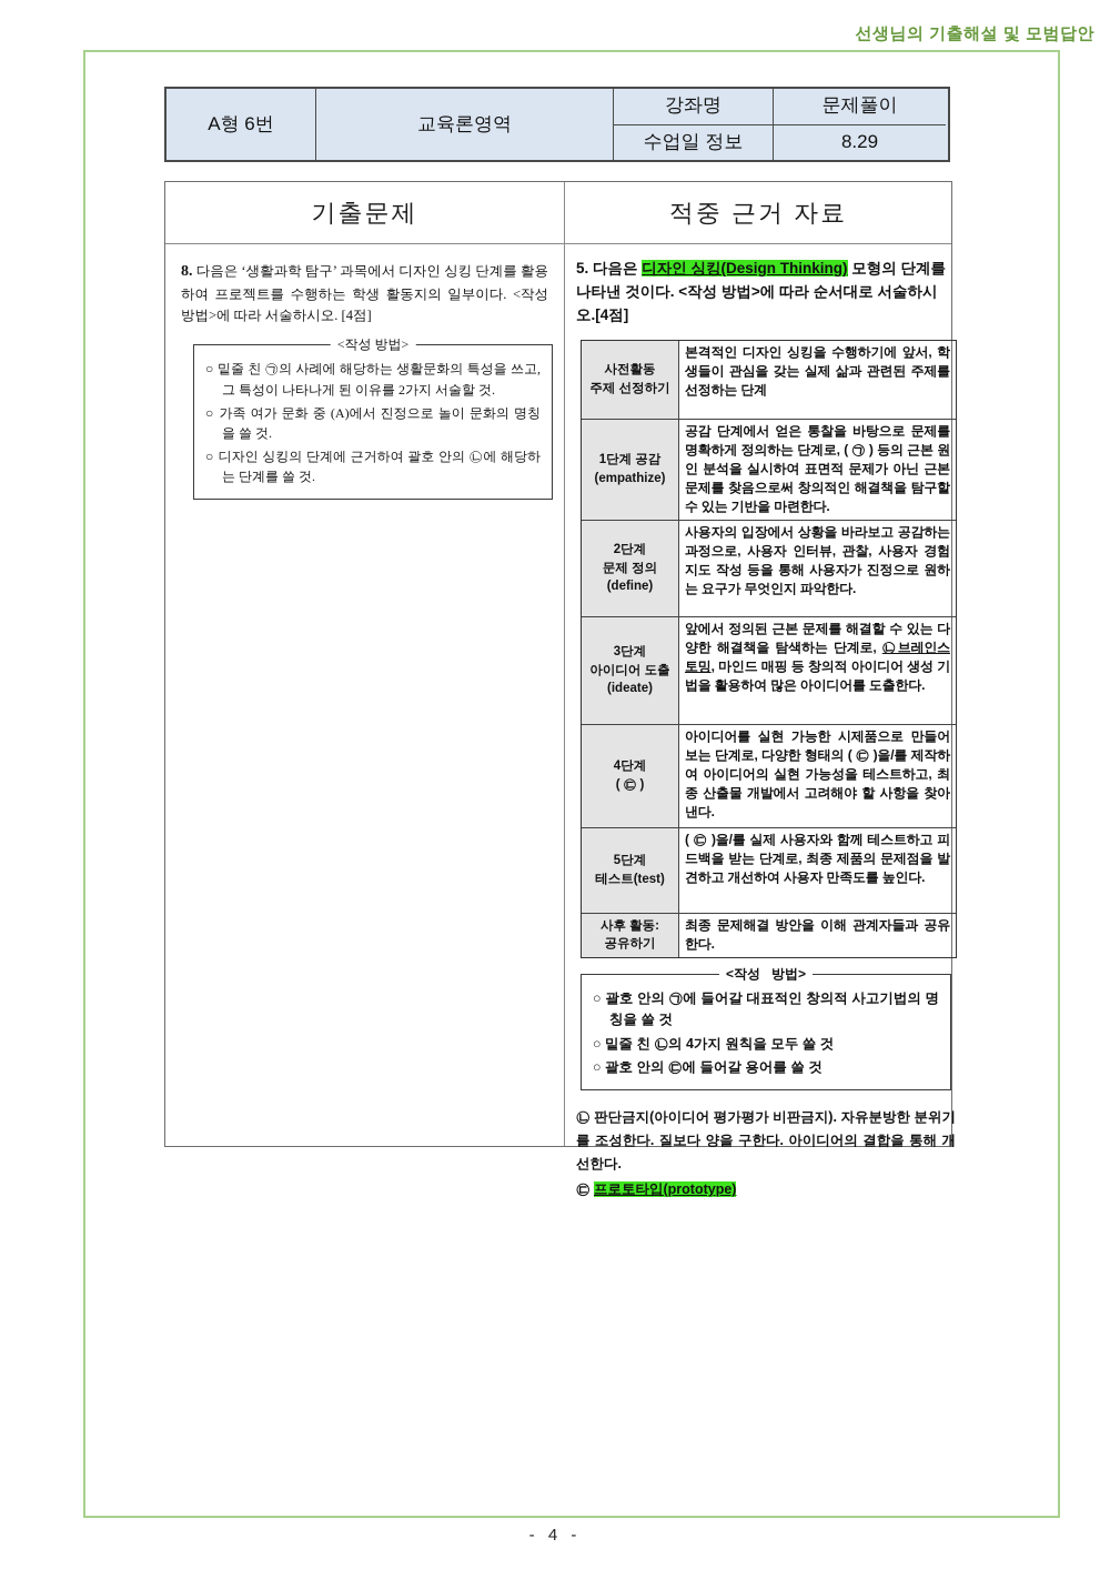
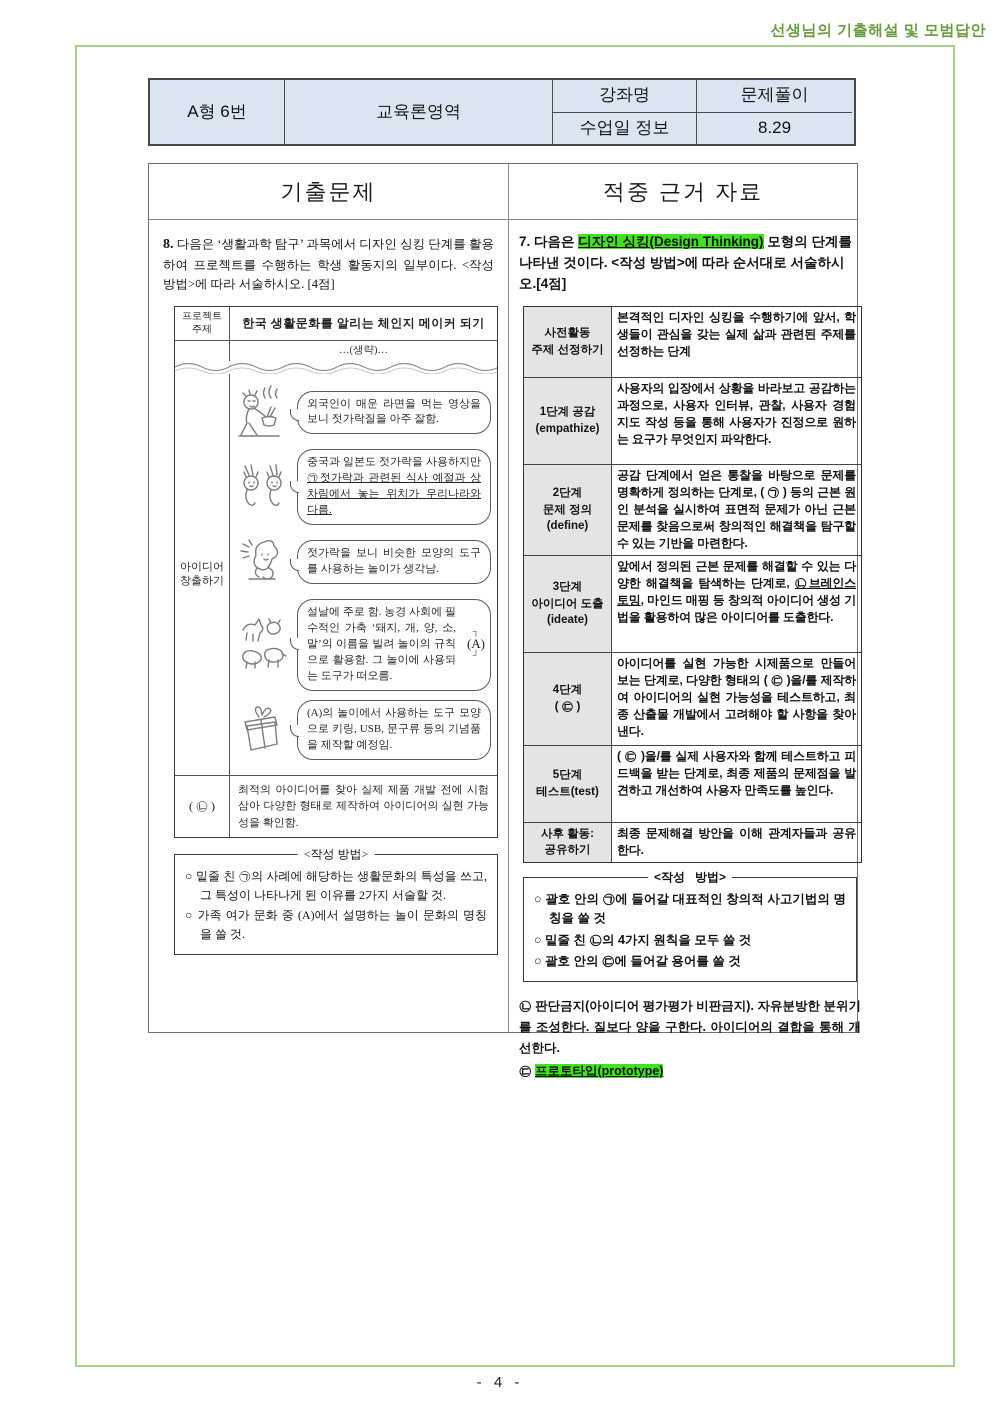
  선생님의 기출해설 및 모범답안
  A형 6번
  교육론영역
  강좌명
  수업일 정보
  문제풀이
  8.29
  기출문제
  적중 근거 자료
  8. 다음은 ‘생활과학 탐구’ 과목에서 디자인 싱킹 단계를 활용하여 프로젝트를 수행하는 학생 활동지의 일부이다. <작성 방법>에 따라 서술하시오. [4점]
+ 프로젝트
+ 주제
+ 한국 생활문화를 알리는 체인지 메이커 되기
+ …(생략)…
+ 아이디어
+ 창출하기
+ 외국인이 매운 라면을 먹는 영상을 보니 젓가락질을 아주 잘함.
+ 중국과 일본도 젓가락을 사용하지만 ㉠젓가락과 관련된 식사 예절과 상차림에서 놓는 위치가 우리나라와 다름.
+ 젓가락을 보니 비슷한 모양의 도구를 사용하는 놀이가 생각남.
+ 설날에 주로 함. 농경 사회에 필수적인 가축 ‘돼지, 개, 양, 소, 말’의 이름을 빌려 놀이의 규칙으로 활용함. 그 놀이에 사용되는 도구가 떠오름.
+ (A)
+ (A)의 놀이에서 사용하는 도구 모양으로 키링, USB, 문구류 등의 기념품을 제작할 예정임.
+ ( ㉡ )
+ 최적의 아이디어를 찾아 실제 제품 개발 전에 시험 삼아 다양한 형태로 제작하여 아이디어의 실현 가능성을 확인함.
  <작성 방법>
  ○ 밑줄 친 ㉠의 사례에 해당하는 생활문화의 특성을 쓰고, 그 특성이 나타나게 된 이유를 2가지 서술할 것.
- ○ 가족 여가 문화 중 (A)에서 진정으로 놀이 문화의 명칭을 쓸 것.
+ ○ 가족 여가 문화 중 (A)에서 설명하는 놀이 문화의 명칭을 쓸 것.
- ○ 디자인 싱킹의 단계에 근거하여 괄호 안의 ㉡에 해당하는 단계를 쓸 것.
- 5. 다음은 디자인 싱킹(Design Thinking) 모형의 단계를 나타낸 것이다. <작성 방법>에 따라 순서대로 서술하시오.[4점]
+ 7. 다음은 디자인 싱킹(Design Thinking) 모형의 단계를 나타낸 것이다. <작성 방법>에 따라 순서대로 서술하시오.[4점]
  사전활동
  주제 선정하기
  본격적인 디자인 싱킹을 수행하기에 앞서, 학생들이 관심을 갖는 실제 삶과 관련된 주제를 선정하는 단계
  1단계 공감
  (empathize)
- 공감 단계에서 얻은 통찰을 바탕으로 문제를 명확하게 정의하는 단계로, ( ㉠ ) 등의 근본 원인 분석을 실시하여 표면적 문제가 아닌 근본 문제를 찾음으로써 창의적인 해결책을 탐구할 수 있는 기반을 마련한다.
+ 사용자의 입장에서 상황을 바라보고 공감하는 과정으로, 사용자 인터뷰, 관찰, 사용자 경험 지도 작성 등을 통해 사용자가 진정으로 원하는 요구가 무엇인지 파악한다.
  2단계
  문제 정의
  (define)
- 사용자의 입장에서 상황을 바라보고 공감하는 과정으로, 사용자 인터뷰, 관찰, 사용자 경험 지도 작성 등을 통해 사용자가 진정으로 원하는 요구가 무엇인지 파악한다.
+ 공감 단계에서 얻은 통찰을 바탕으로 문제를 명확하게 정의하는 단계로, ( ㉠ ) 등의 근본 원인 분석을 실시하여 표면적 문제가 아닌 근본 문제를 찾음으로써 창의적인 해결책을 탐구할 수 있는 기반을 마련한다.
  3단계
  아이디어 도출
  (ideate)
  앞에서 정의된 근본 문제를 해결할 수 있는 다양한 해결책을 탐색하는 단계로, ㉡브레인스토밍, 마인드 매핑 등 창의적 아이디어 생성 기법을 활용하여 많은 아이디어를 도출한다.
  4단계
  ( ㉢ )
  아이디어를 실현 가능한 시제품으로 만들어 보는 단계로, 다양한 형태의 ( ㉢ )을/를 제작하여 아이디어의 실현 가능성을 테스트하고, 최종 산출물 개발에서 고려해야 할 사항을 찾아낸다.
  5단계
  테스트(test)
  ( ㉢ )을/를 실제 사용자와 함께 테스트하고 피드백을 받는 단계로, 최종 제품의 문제점을 발견하고 개선하여 사용자 만족도를 높인다.
  사후 활동:
  공유하기
  최종 문제해결 방안을 이해 관계자들과 공유한다.
  <작성 방법>
  ○ 괄호 안의 ㉠에 들어갈 대표적인 창의적 사고기법의 명칭을 쓸 것
  ○ 밑줄 친 ㉡의 4가지 원칙을 모두 쓸 것
  ○ 괄호 안의 ㉢에 들어갈 용어를 쓸 것
  ㉡ 판단금지(아이디어 평가평가 비판금지). 자유분방한 분위기를 조성한다. 질보다 양을 구한다. 아이디어의 결합을 통해 개선한다.
  ㉢ 프로토타입(prototype)
  - 4 -
